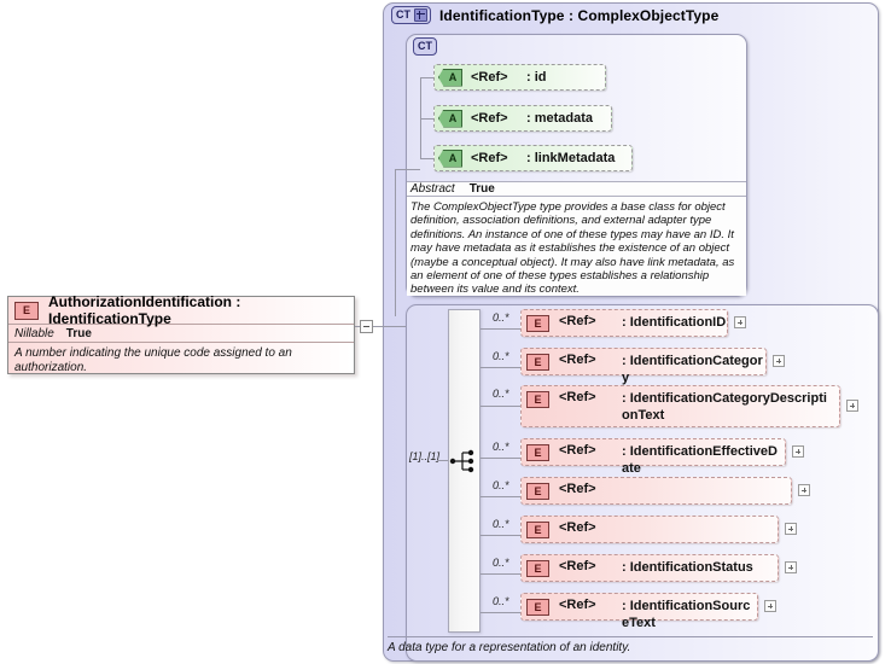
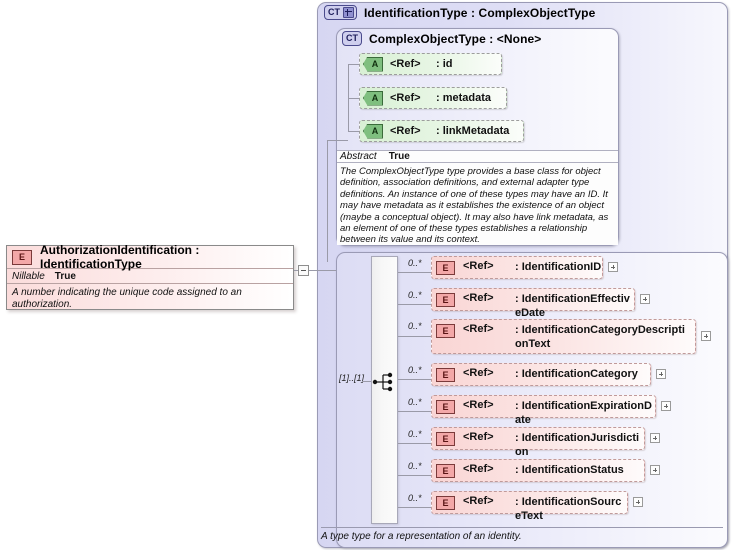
  CT
  IdentificationType : ComplexObjectType
  CT
+ ComplexObjectType : <None>
  A
  <Ref>
  : id
  A
  <Ref>
  : metadata
  A
  <Ref>
  : linkMetadata
  Abstract
  True
  The ComplexObjectType type provides a base class for object definition, association definitions, and external adapter type definitions. An instance of one of these types may have an ID. It may have metadata as it establishes the existence of an object (maybe a conceptual object). It may also have link metadata, as an element of one of these types establishes a relationship between its value and its context.
  E
  AuthorizationIdentification : IdentificationType
  Nillable
  True
  A number indicating the unique code assigned to an authorization.
  [1]..[1]
  0..*
  E
  <Ref>
  : IdentificationID
  0..*
  E
  <Ref>
- : IdentificationCategory
+ : IdentificationEffectiveDate
  0..*
  E
  <Ref>
  : IdentificationCategoryDescriptionText
  0..*
  E
  <Ref>
- : IdentificationEffectiveDate
+ : IdentificationCategory
  0..*
  E
  <Ref>
+ : IdentificationExpirationDate
  0..*
  E
  <Ref>
+ : IdentificationJurisdiction
  0..*
  E
  <Ref>
  : IdentificationStatus
  0..*
  E
  <Ref>
  : IdentificationSourceText
- A data type for a representation of an identity.
+ A type type for a representation of an identity.
